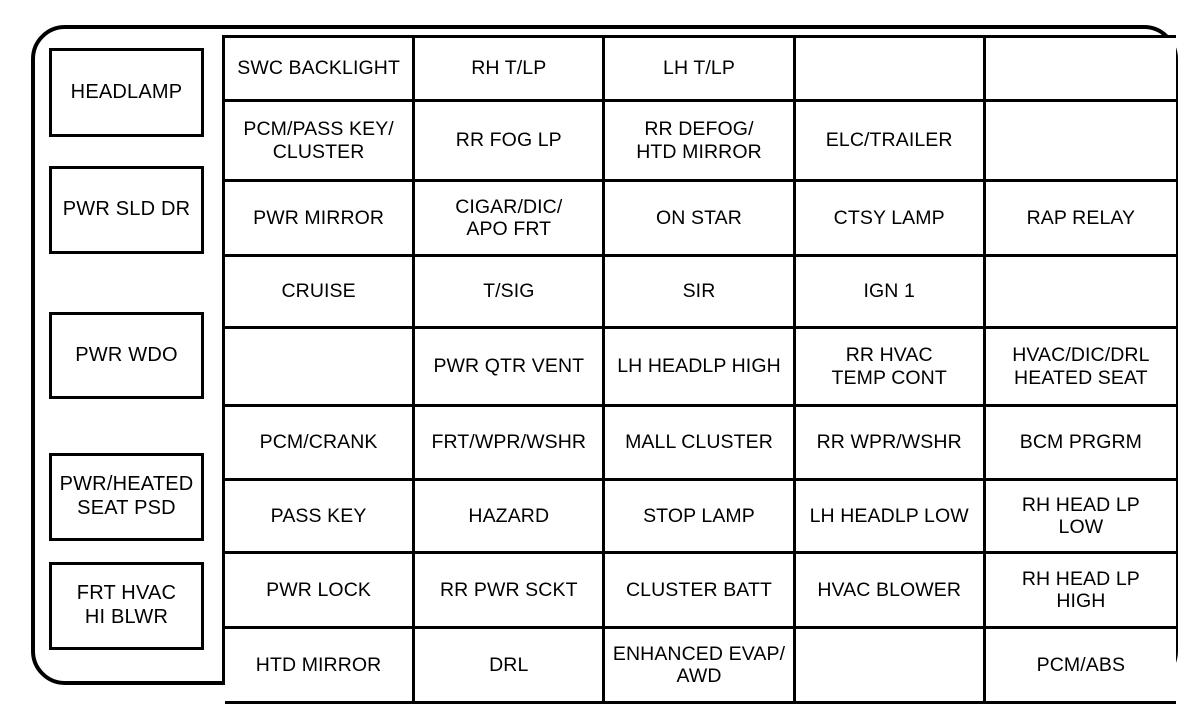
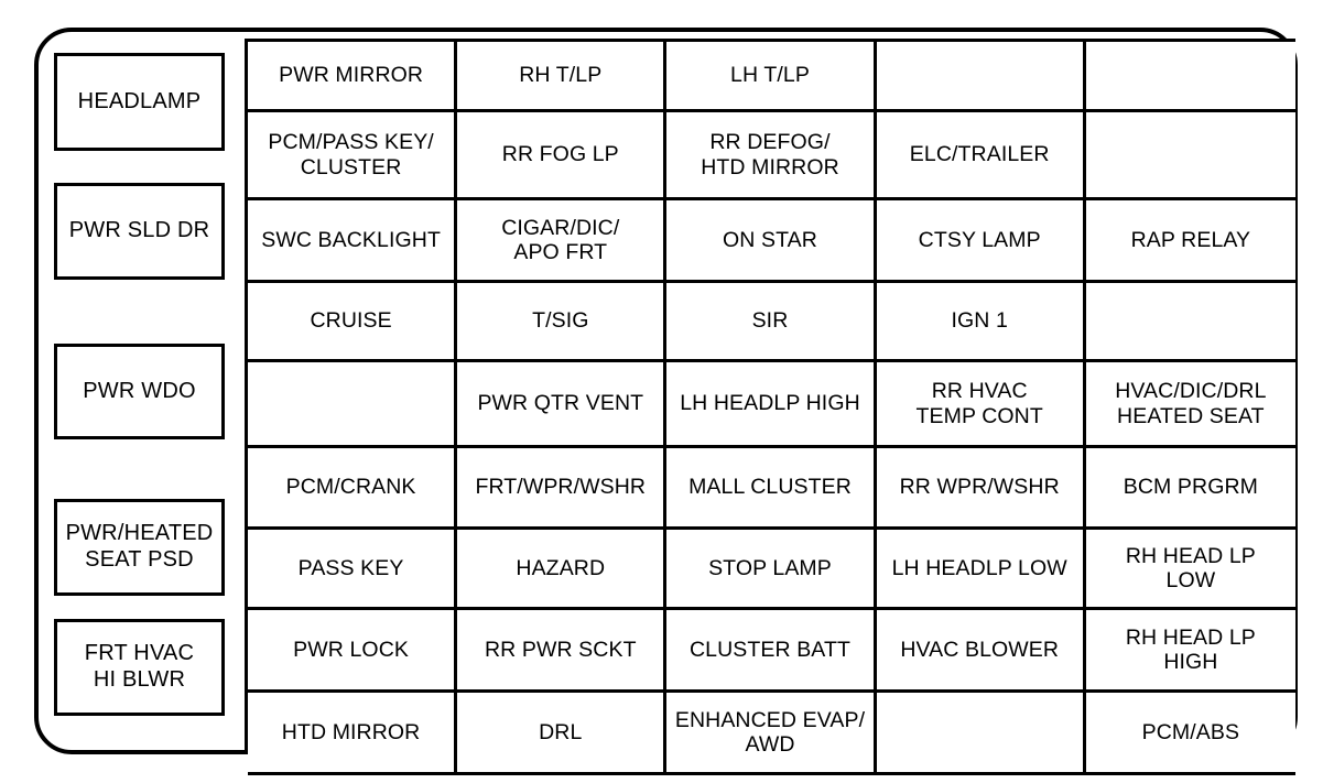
  HEADLAMP
  PWR SLD DR
  PWR WDO
  PWR/HEATED
  SEAT PSD
  FRT HVAC
  HI BLWR
- SWC BACKLIGHT
+ PWR MIRROR
  RH T/LP
  LH T/LP
  PCM/PASS KEY/
  CLUSTER
  RR FOG LP
  RR DEFOG/
  HTD MIRROR
  ELC/TRAILER
- PWR MIRROR
+ SWC BACKLIGHT
  CIGAR/DIC/
  APO FRT
  ON STAR
  CTSY LAMP
  RAP RELAY
  CRUISE
  T/SIG
  SIR
  IGN 1
  PWR QTR VENT
  LH HEADLP HIGH
  RR HVAC
  TEMP CONT
  HVAC/DIC/DRL
  HEATED SEAT
  PCM/CRANK
  FRT/WPR/WSHR
  MALL CLUSTER
  RR WPR/WSHR
  BCM PRGRM
  PASS KEY
  HAZARD
  STOP LAMP
  LH HEADLP LOW
  RH HEAD LP
  LOW
  PWR LOCK
  RR PWR SCKT
  CLUSTER BATT
  HVAC BLOWER
  RH HEAD LP
  HIGH
  HTD MIRROR
  DRL
  ENHANCED EVAP/
  AWD
  PCM/ABS
